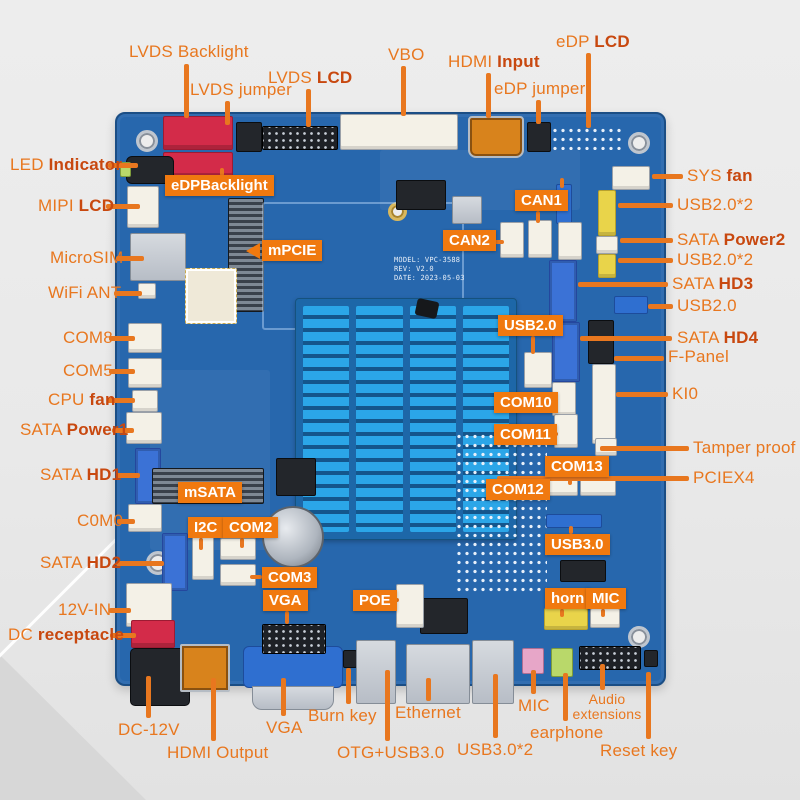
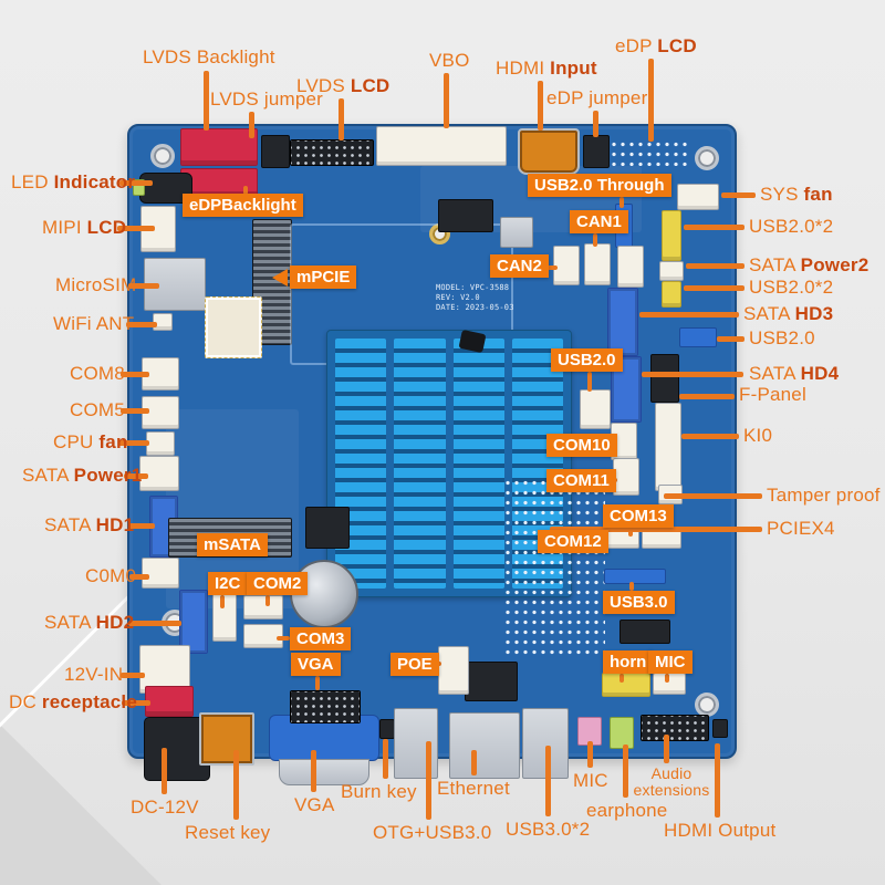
  MODEL: VPC-3588
  REV: V2.0
  DATE: 2023-05-03
  LVDS Backlight
  LVDS jumper
  LVDS LCD
  VBO
  HDMI Input
  eDP jumper
  eDP LCD
  LED Indicator
  MIPI LCD
  MicroSIM
  WiFi ANT
  COM8
  COM5
  CPU fan
  SATA Power1
  SATA HD1
  C0M0
  SATA HD2
  12V-IN
  DC receptacle
  DC-12V
- HDMI Output
+ Reset key
  VGA
  Burn key
  OTG+USB3.0
  Ethernet
  USB3.0*2
  MIC
  earphone
  Audio extensions
- Reset key
+ HDMI Output
  SYS fan
  USB2.0*2
  SATA Power2
  USB2.0*2
  SATA HD3
  USB2.0
  SATA HD4
  F-Panel
  KI0
  Tamper proof
  PCIEX4
  eDPBacklight
  mPCIE
+ USB2.0 Through
  CAN1
  CAN2
  USB2.0
  COM10
  COM11
  COM13
  COM12
  mSATA
  I2C
  COM2
  COM3
  VGA
  POE
  USB3.0
  horn
  MIC
